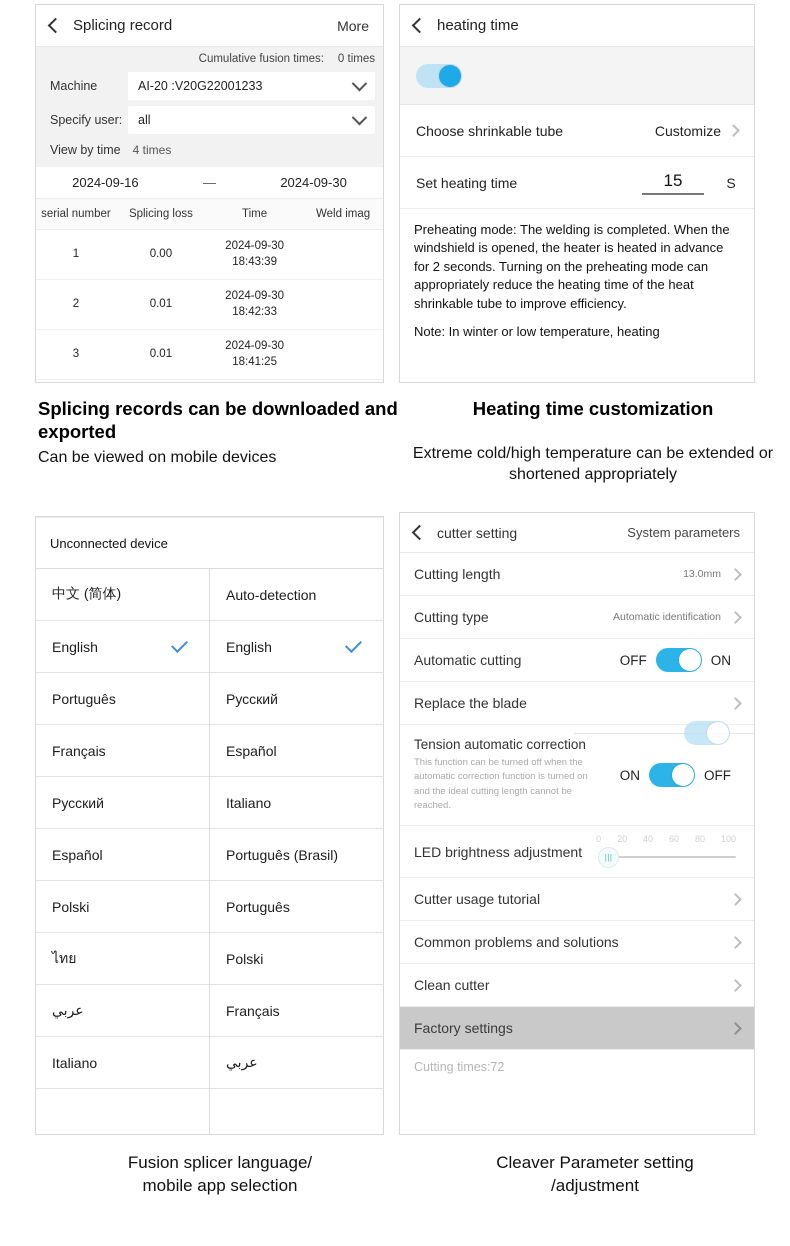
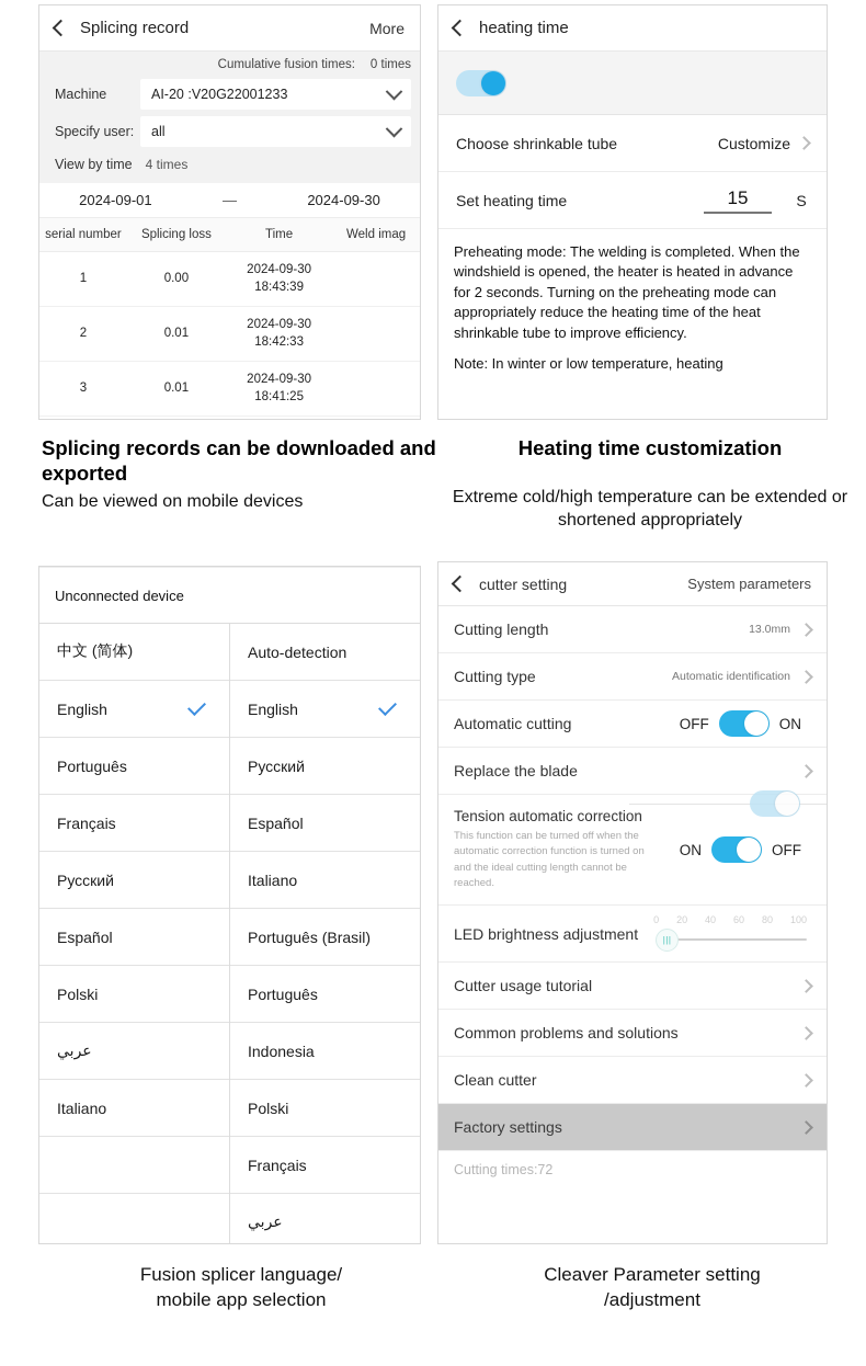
  Splicing record
  More
  Cumulative fusion times:
  0 times
  Machine
  AI-20 :V20G22001233
  Specify user:
  all
  View by time
  4 times
- 2024-09-16
+ 2024-09-01
  —
  2024-09-30
  serial number	Splicing loss	Time	Weld imag
  1	0.00	2024-09-30 18:43:39
  2	0.01	2024-09-30 18:42:33
  3	0.01	2024-09-30 18:41:25
  heating time
  Choose shrinkable tube
  Customize
  Set heating time
  15
  S
  Preheating mode: The welding is completed. When the windshield is opened, the heater is heated in advance for 2 seconds. Turning on the preheating mode can appropriately reduce the heating time of the heat shrinkable tube to improve efficiency.
  Note: In winter or low temperature, heating
  Splicing records can be downloaded and exported
  Can be viewed on mobile devices
  Heating time customization
  Extreme cold/high temperature can be extended or shortened appropriately
  Unconnected device
  中文 (简体)
  English
  Português
  Français
  Русский
  Español
  Polski
- ไทย
  عربي
  Italiano
  Auto-detection
  English
  Русский
  Español
  Italiano
  Português (Brasil)
  Português
+ Indonesia
  Polski
  Français
  عربي
  cutter setting
  System parameters
  Cutting length
  13.0mm
  Cutting type
  Automatic identification
  Automatic cutting
  OFF
  ON
  Replace the blade
  Tension automatic correction
  This function can be turned off when the automatic correction function is turned on and the ideal cutting length cannot be reached.
  ON
  OFF
  LED brightness adjustment
  0
  20
  40
  60
  80
  100
  |||
  Cutter usage tutorial
  Common problems and solutions
  Clean cutter
  Factory settings
  Cutting times:72
  Fusion splicer language/
  mobile app selection
  Cleaver Parameter setting
  /adjustment
